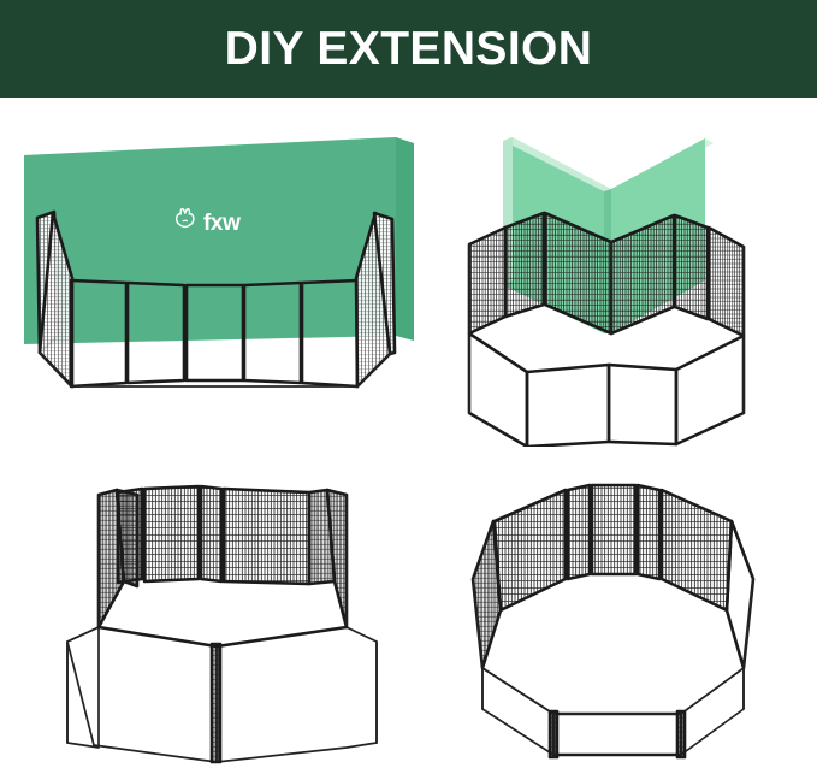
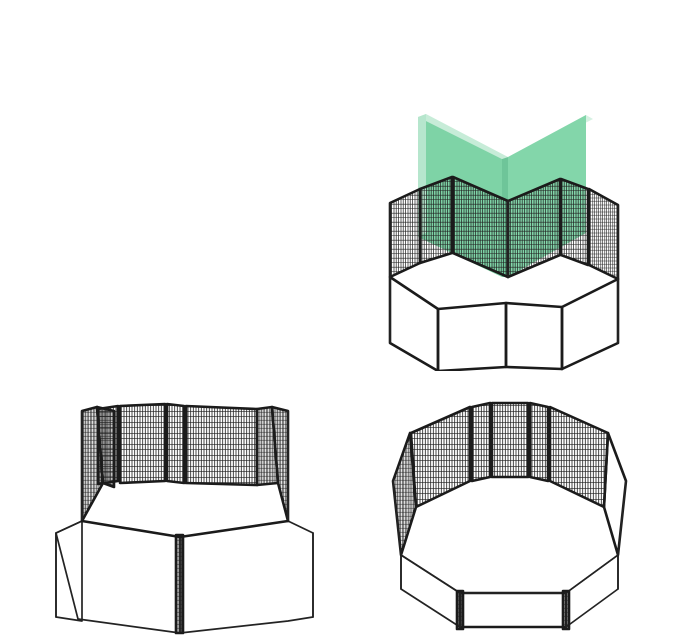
- DIY EXTENSION
- fxw
